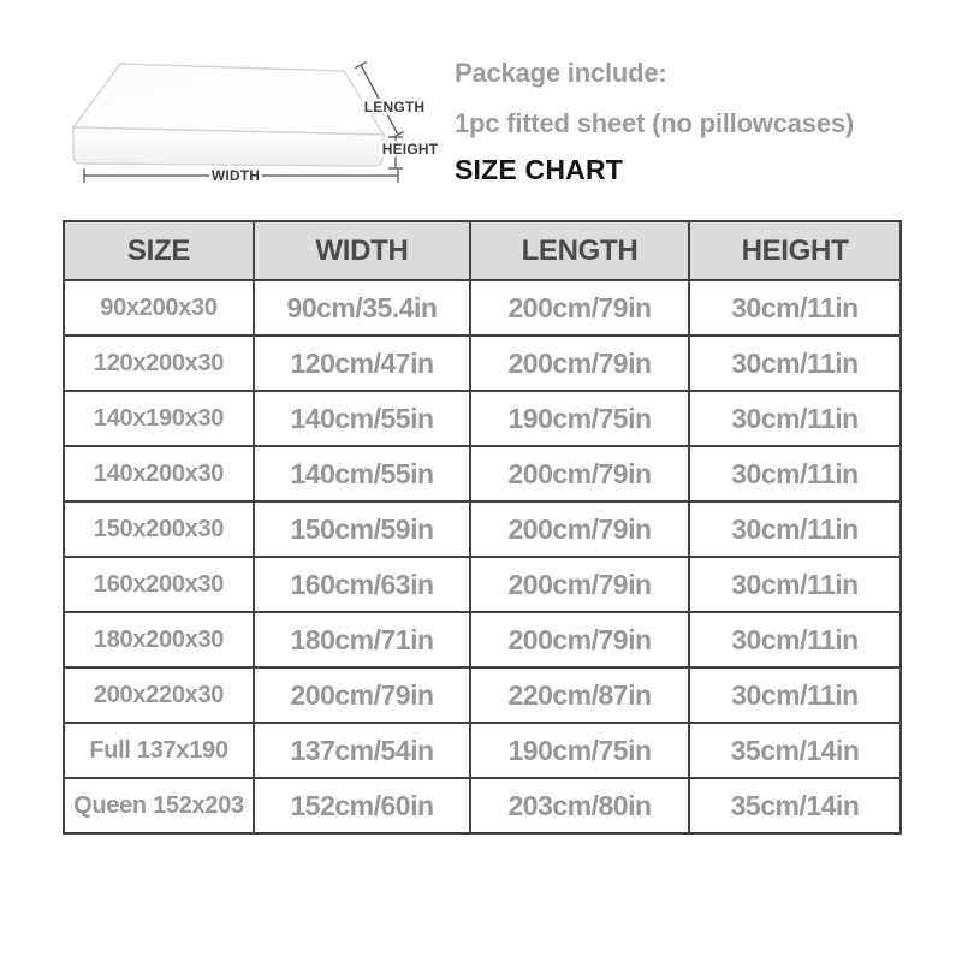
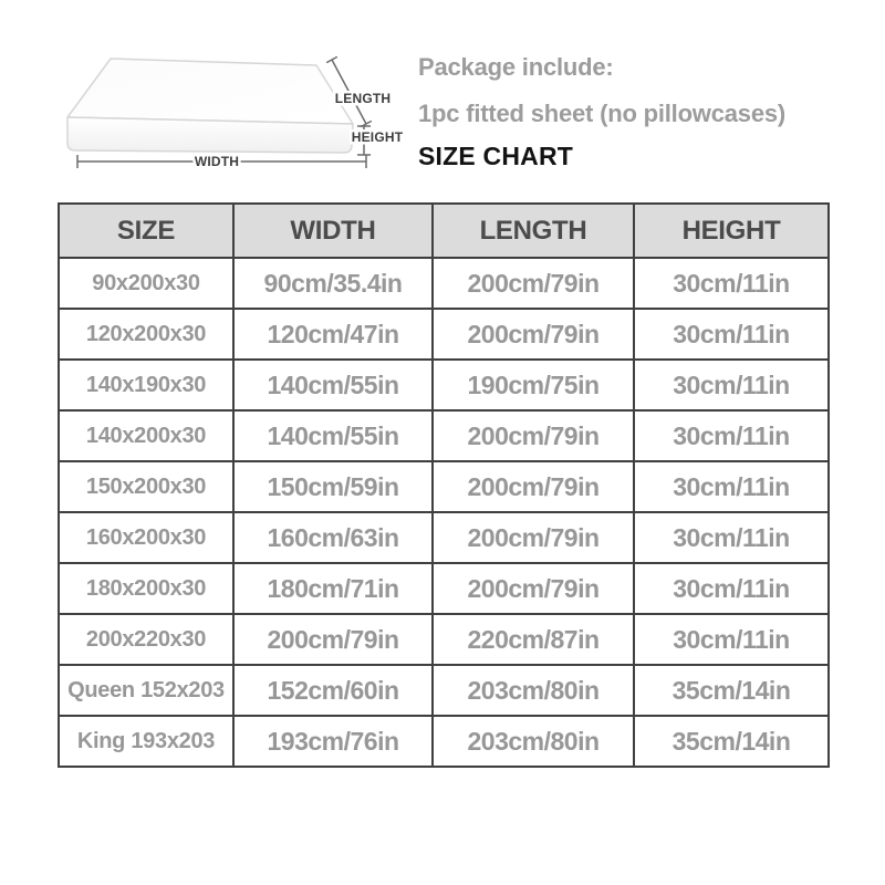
  LENGTH
  HEIGHT
  WIDTH
  Package include:
  1pc fitted sheet (no pillowcases)
  SIZE CHART
  SIZE	WIDTH	LENGTH	HEIGHT
  90x200x30	90cm/35.4in	200cm/79in	30cm/11in
  120x200x30	120cm/47in	200cm/79in	30cm/11in
  140x190x30	140cm/55in	190cm/75in	30cm/11in
  140x200x30	140cm/55in	200cm/79in	30cm/11in
  150x200x30	150cm/59in	200cm/79in	30cm/11in
  160x200x30	160cm/63in	200cm/79in	30cm/11in
  180x200x30	180cm/71in	200cm/79in	30cm/11in
  200x220x30	200cm/79in	220cm/87in	30cm/11in
- Full 137x190	137cm/54in	190cm/75in	35cm/14in
  Queen 152x203	152cm/60in	203cm/80in	35cm/14in
+ King 193x203	193cm/76in	203cm/80in	35cm/14in
